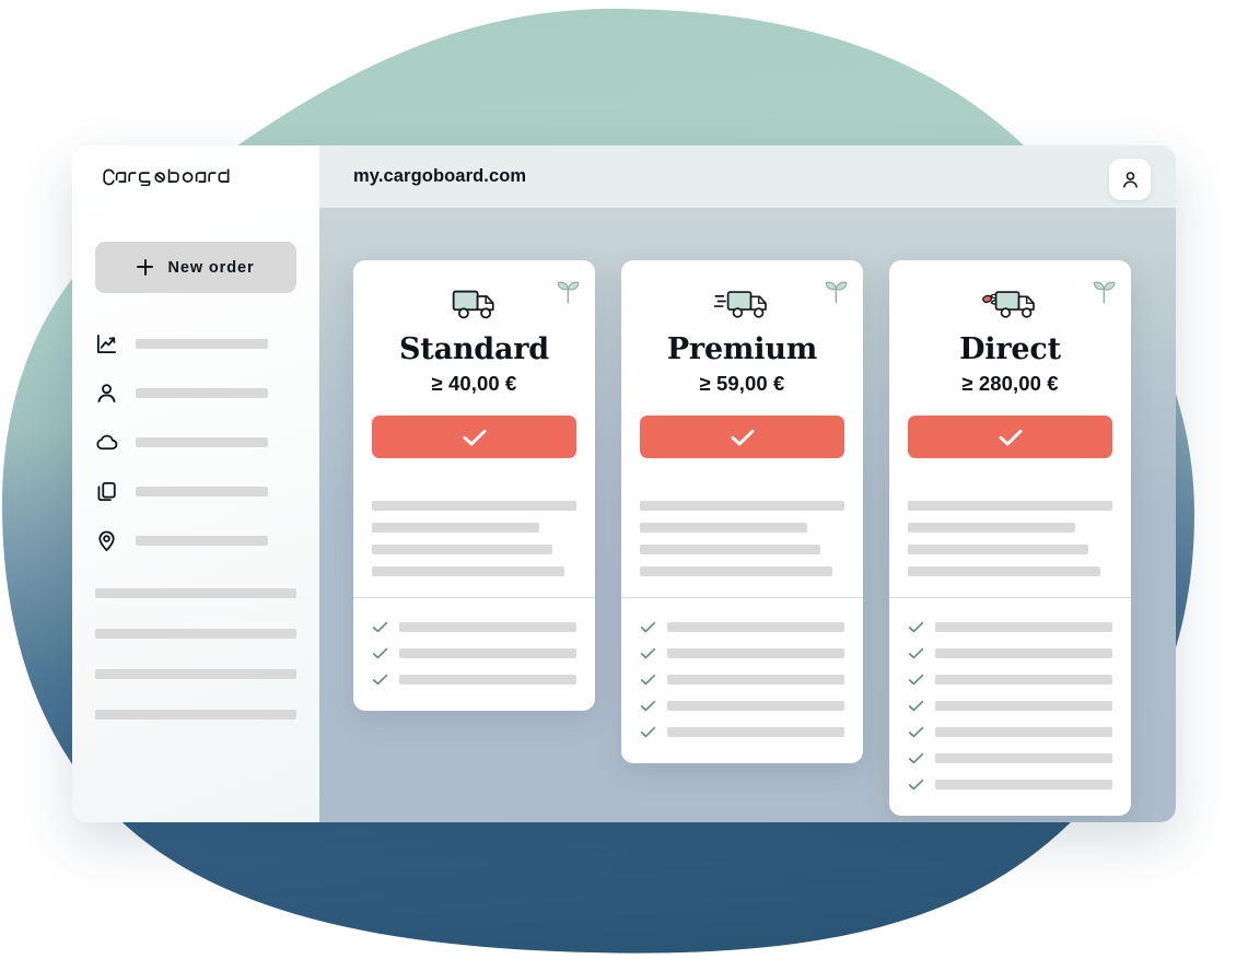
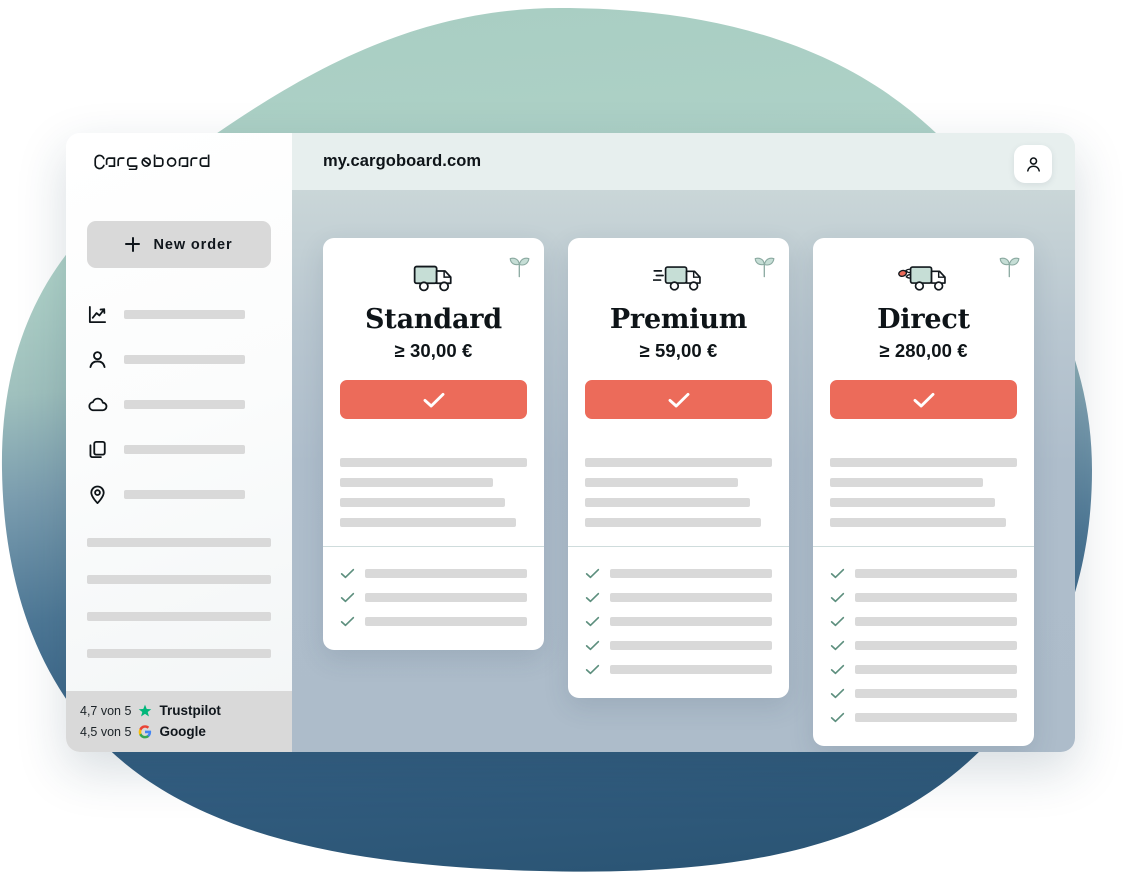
  New order
+ 4,7 von 5
+ Trustpilot
+ 4,5 von 5
+ Google
  my.cargoboard.com
  Standard
- ≥ 40,00 €
+ ≥ 30,00 €
  Premium
  ≥ 59,00 €
  Direct
  ≥ 280,00 €
